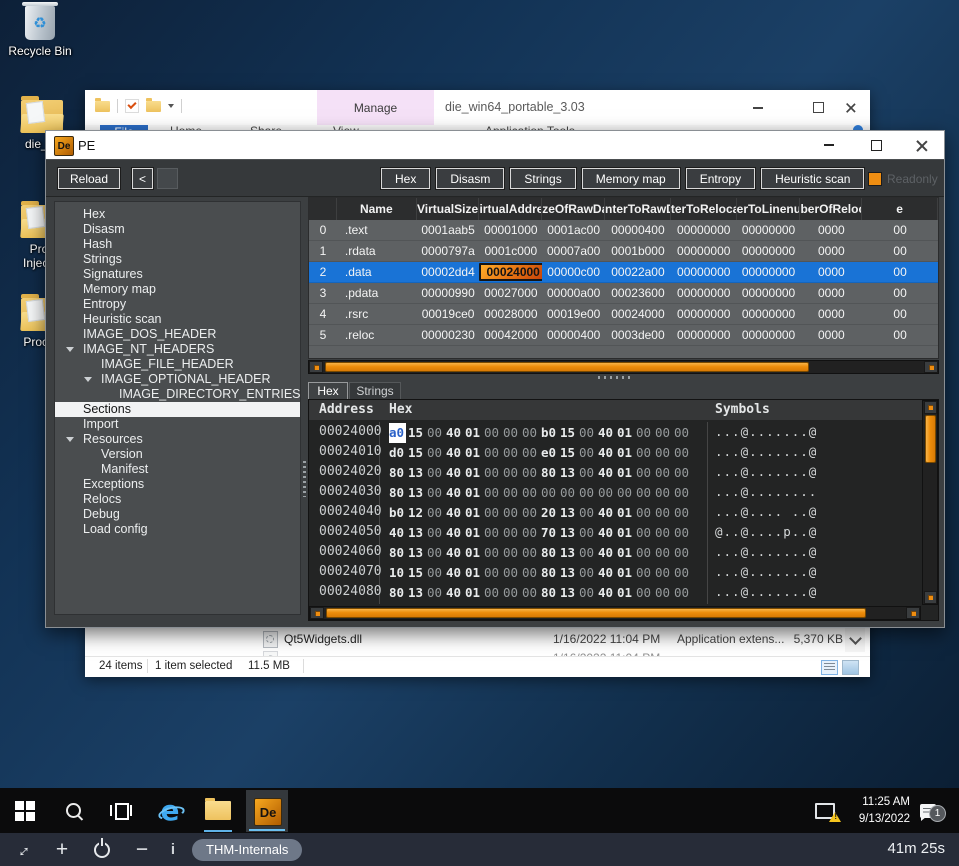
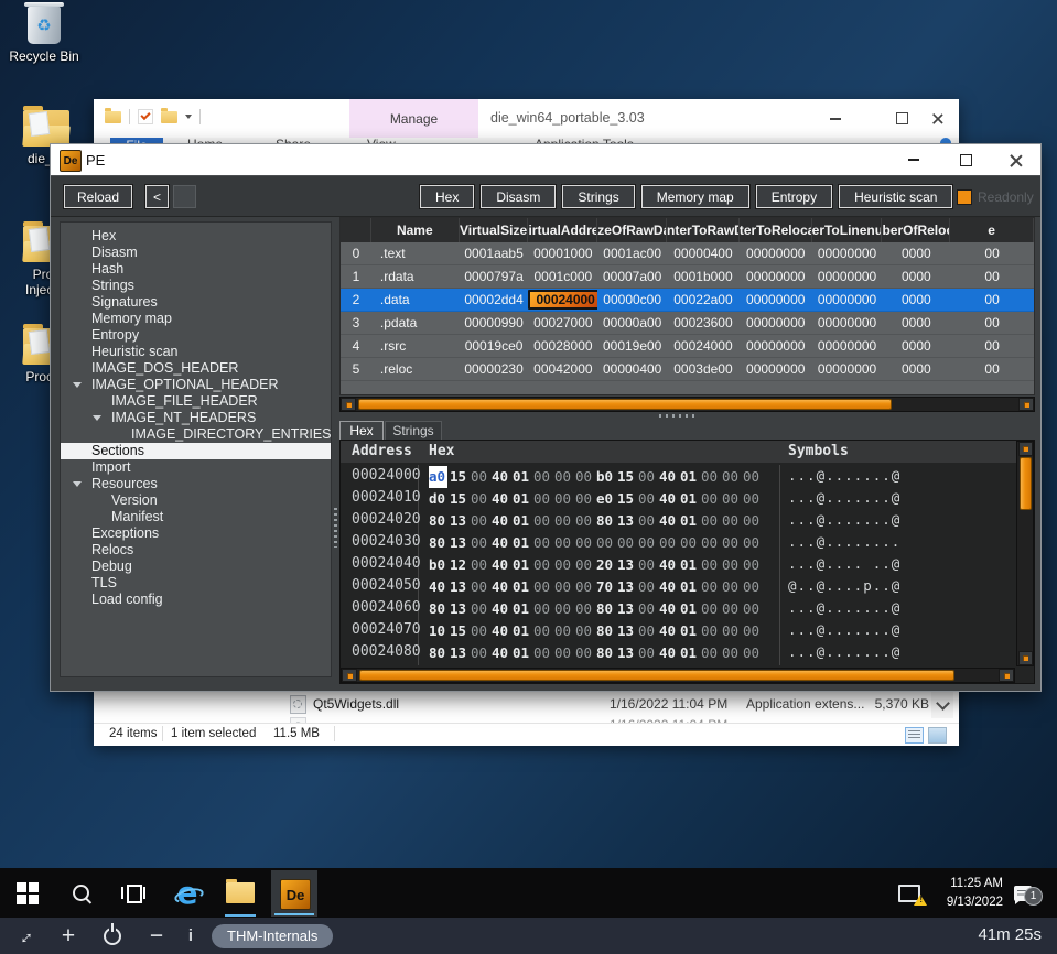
  ♻
  Recycle Bin
  Manage
  die_win64_portable_3.03
  Qt5Widgets.dll
  1/16/2022 11:04 PM
  Application extens...
  5,370 KB
  24 items
  1 item selected
  11.5 MB
  De
  PE
  Reload
  <
  Hex
  Disasm
  Strings
  Memory map
  Entropy
  Heuristic scan
  Readonly
  Hex
  Disasm
  Hash
  Strings
  Signatures
  Memory map
  Entropy
  Heuristic scan
  IMAGE_DOS_HEADER
- IMAGE_NT_HEADERS
+ IMAGE_OPTIONAL_HEADER
  IMAGE_FILE_HEADER
- IMAGE_OPTIONAL_HEADER
+ IMAGE_NT_HEADERS
  IMAGE_DIRECTORY_ENTRIES
  Sections
  Import
  Resources
  Version
  Manifest
  Exceptions
  Relocs
  Debug
+ TLS
  Load config
  Name
  VirtualSize
  irtualAddre
  zeOfRawDa
  nterToRawD
  terToReloca
  erToLinenu
  berOfReloc
  e
  0
  .text
  0001aab5
  00001000
  0001ac00
  00000400
  00000000
  00000000
  0000
  00
  1
  .rdata
  0000797a
  0001c000
  00007a00
  0001b000
  00000000
  00000000
  0000
  00
  2
  .data
  00002dd4
  00024000
  00000c00
  00022a00
  00000000
  00000000
  0000
  00
  3
  .pdata
  00000990
  00027000
  00000a00
  00023600
  00000000
  00000000
  0000
  00
  4
  .rsrc
  00019ce0
  00028000
  00019e00
  00024000
  00000000
  00000000
  0000
  00
  5
  .reloc
  00000230
  00042000
  00000400
  0003de00
  00000000
  00000000
  0000
  00
  Hex
  Strings
  Address
  Hex
  Symbols
  00024000
  a0 15 00 40 01 00 00 00 b0 15 00 40 01 00 00 00
  ...@.......@
  00024010
  d0 15 00 40 01 00 00 00 e0 15 00 40 01 00 00 00
  ...@.......@
  00024020
  80 13 00 40 01 00 00 00 80 13 00 40 01 00 00 00
  ...@.......@
  00024030
  80 13 00 40 01 00 00 00 00 00 00 00 00 00 00 00
  ...@........
  00024040
  b0 12 00 40 01 00 00 00 20 13 00 40 01 00 00 00
  ...@.... ..@
  00024050
  40 13 00 40 01 00 00 00 70 13 00 40 01 00 00 00
  @..@....p..@
  00024060
  80 13 00 40 01 00 00 00 80 13 00 40 01 00 00 00
  ...@.......@
  00024070
  10 15 00 40 01 00 00 00 80 13 00 40 01 00 00 00
  ...@.......@
  00024080
  80 13 00 40 01 00 00 00 80 13 00 40 01 00 00 00
  ...@.......@
  e
  De
  !
  11:25 AM
  9/13/2022
  1
  +
  −
  i
  THM-Internals
  41m 25s
